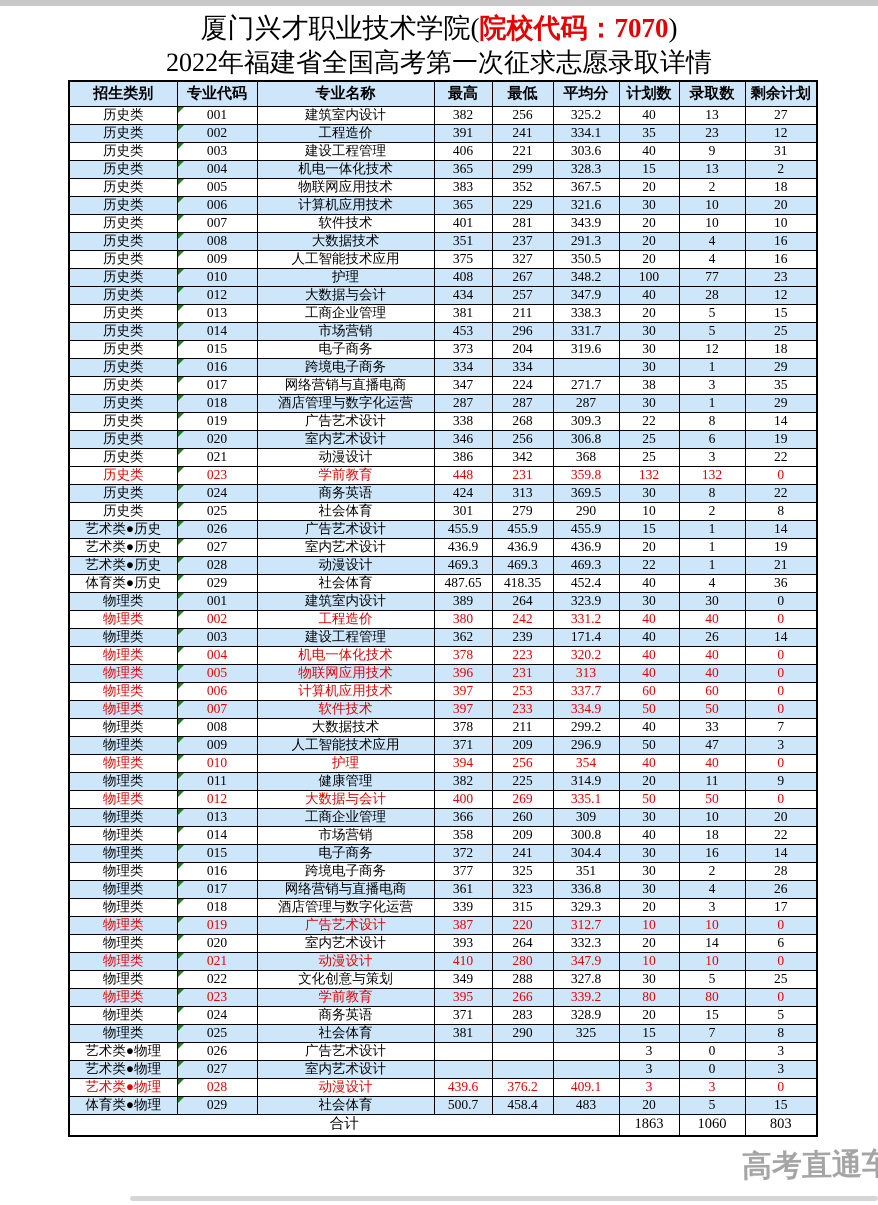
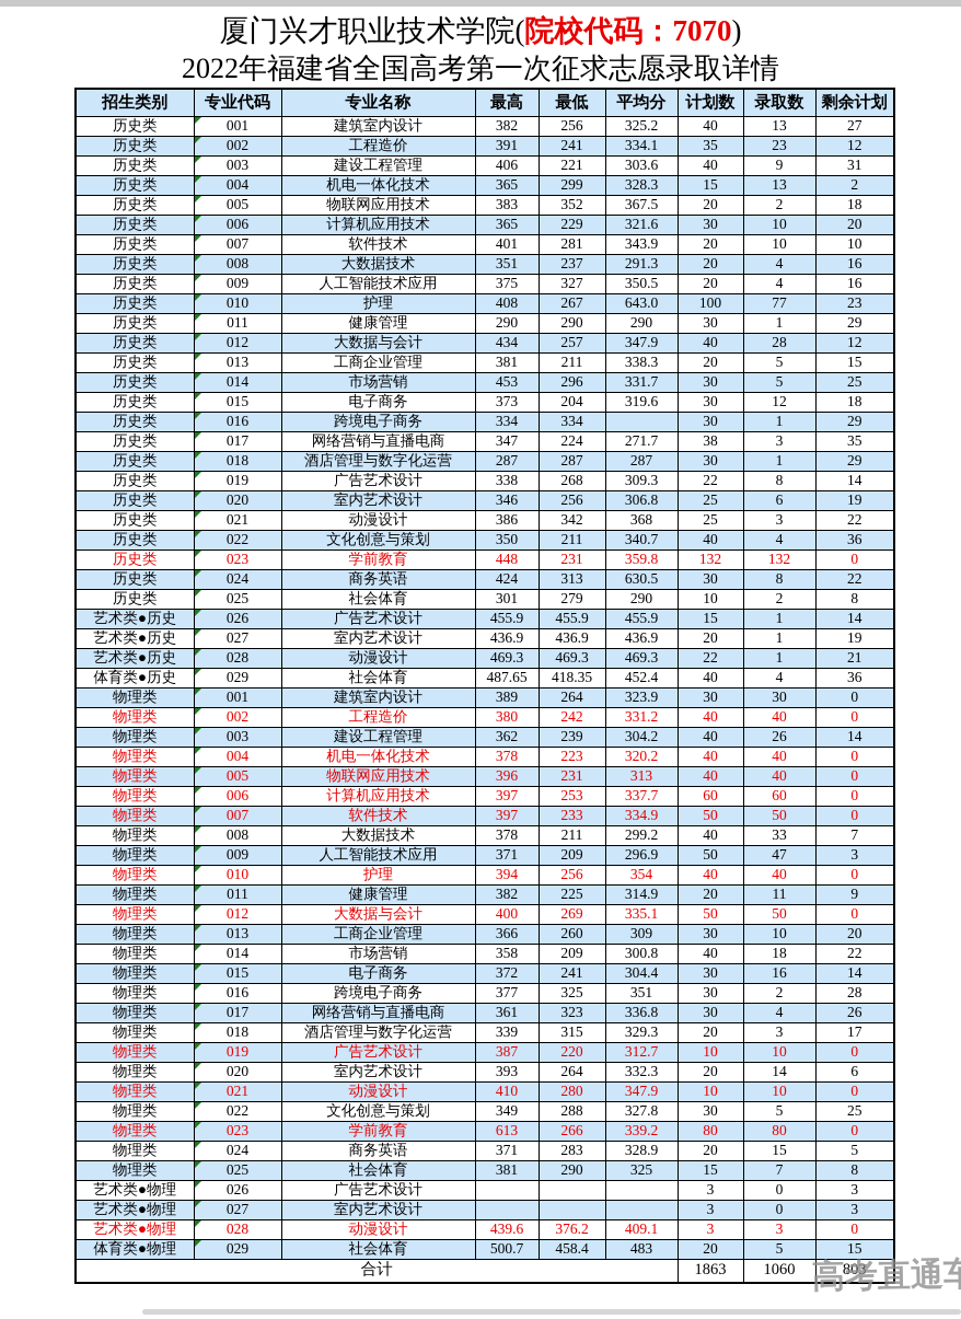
  厦门兴才职业技术学院(院校代码：7070)
  2022年福建省全国高考第一次征求志愿录取详情
  招生类别	专业代码	专业名称	最高	最低	平均分	计划数	录取数	剩余计划
  历史类	001	建筑室内设计	382	256	325.2	40	13	27
  历史类	002	工程造价	391	241	334.1	35	23	12
  历史类	003	建设工程管理	406	221	303.6	40	9	31
  历史类	004	机电一体化技术	365	299	328.3	15	13	2
  历史类	005	物联网应用技术	383	352	367.5	20	2	18
  历史类	006	计算机应用技术	365	229	321.6	30	10	20
  历史类	007	软件技术	401	281	343.9	20	10	10
  历史类	008	大数据技术	351	237	291.3	20	4	16
  历史类	009	人工智能技术应用	375	327	350.5	20	4	16
- 历史类	010	护理	408	267	348.2	100	77	23
+ 历史类	010	护理	408	267	643.0	100	77	23
+ 历史类	011	健康管理	290	290	290	30	1	29
  历史类	012	大数据与会计	434	257	347.9	40	28	12
  历史类	013	工商企业管理	381	211	338.3	20	5	15
  历史类	014	市场营销	453	296	331.7	30	5	25
  历史类	015	电子商务	373	204	319.6	30	12	18
  历史类	016	跨境电子商务	334	334		30	1	29
  历史类	017	网络营销与直播电商	347	224	271.7	38	3	35
  历史类	018	酒店管理与数字化运营	287	287	287	30	1	29
  历史类	019	广告艺术设计	338	268	309.3	22	8	14
  历史类	020	室内艺术设计	346	256	306.8	25	6	19
  历史类	021	动漫设计	386	342	368	25	3	22
+ 历史类	022	文化创意与策划	350	211	340.7	40	4	36
  历史类	023	学前教育	448	231	359.8	132	132	0
- 历史类	024	商务英语	424	313	369.5	30	8	22
+ 历史类	024	商务英语	424	313	630.5	30	8	22
  历史类	025	社会体育	301	279	290	10	2	8
  艺术类●历史	026	广告艺术设计	455.9	455.9	455.9	15	1	14
  艺术类●历史	027	室内艺术设计	436.9	436.9	436.9	20	1	19
  艺术类●历史	028	动漫设计	469.3	469.3	469.3	22	1	21
  体育类●历史	029	社会体育	487.65	418.35	452.4	40	4	36
  物理类	001	建筑室内设计	389	264	323.9	30	30	0
  物理类	002	工程造价	380	242	331.2	40	40	0
- 物理类	003	建设工程管理	362	239	171.4	40	26	14
+ 物理类	003	建设工程管理	362	239	304.2	40	26	14
  物理类	004	机电一体化技术	378	223	320.2	40	40	0
  物理类	005	物联网应用技术	396	231	313	40	40	0
  物理类	006	计算机应用技术	397	253	337.7	60	60	0
  物理类	007	软件技术	397	233	334.9	50	50	0
  物理类	008	大数据技术	378	211	299.2	40	33	7
  物理类	009	人工智能技术应用	371	209	296.9	50	47	3
  物理类	010	护理	394	256	354	40	40	0
  物理类	011	健康管理	382	225	314.9	20	11	9
  物理类	012	大数据与会计	400	269	335.1	50	50	0
  物理类	013	工商企业管理	366	260	309	30	10	20
  物理类	014	市场营销	358	209	300.8	40	18	22
  物理类	015	电子商务	372	241	304.4	30	16	14
  物理类	016	跨境电子商务	377	325	351	30	2	28
  物理类	017	网络营销与直播电商	361	323	336.8	30	4	26
  物理类	018	酒店管理与数字化运营	339	315	329.3	20	3	17
  物理类	019	广告艺术设计	387	220	312.7	10	10	0
  物理类	020	室内艺术设计	393	264	332.3	20	14	6
  物理类	021	动漫设计	410	280	347.9	10	10	0
  物理类	022	文化创意与策划	349	288	327.8	30	5	25
- 物理类	023	学前教育	395	266	339.2	80	80	0
+ 物理类	023	学前教育	613	266	339.2	80	80	0
  物理类	024	商务英语	371	283	328.9	20	15	5
  物理类	025	社会体育	381	290	325	15	7	8
  艺术类●物理	026	广告艺术设计				3	0	3
  艺术类●物理	027	室内艺术设计				3	0	3
  艺术类●物理	028	动漫设计	439.6	376.2	409.1	3	3	0
  体育类●物理	029	社会体育	500.7	458.4	483	20	5	15
  合计	1863	1060	803
  高考直通车
